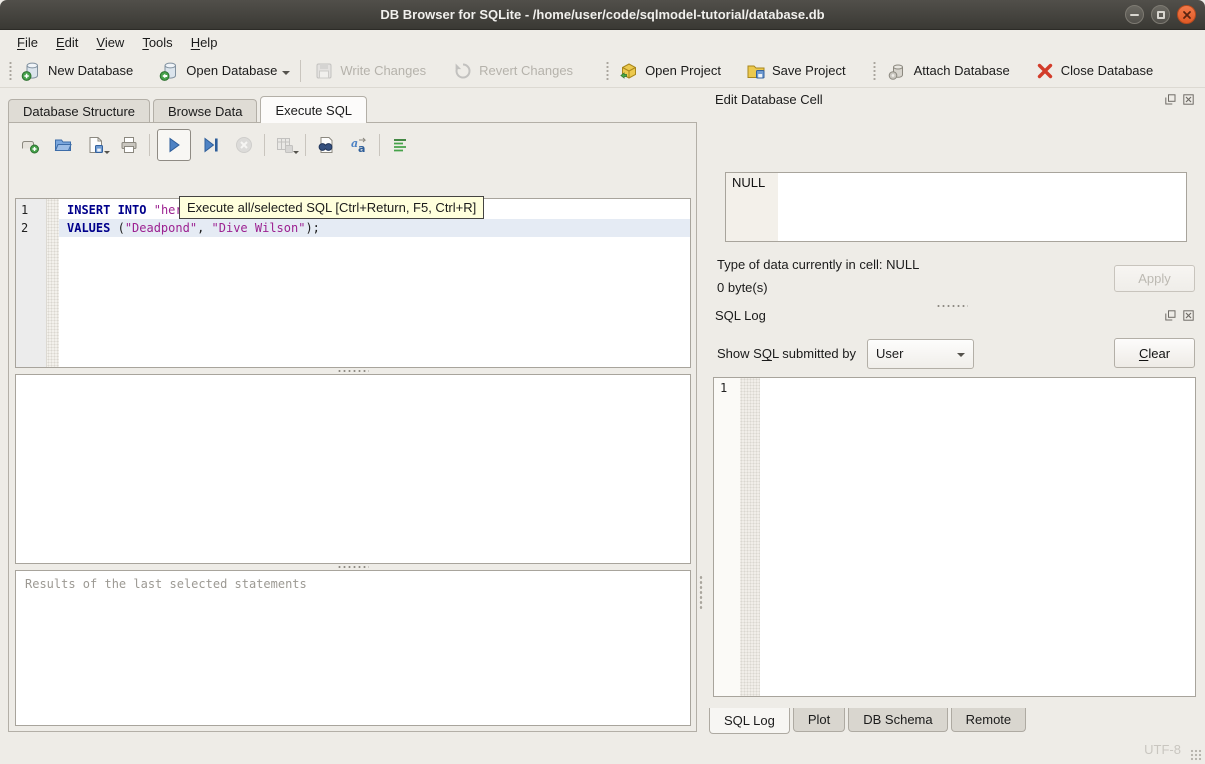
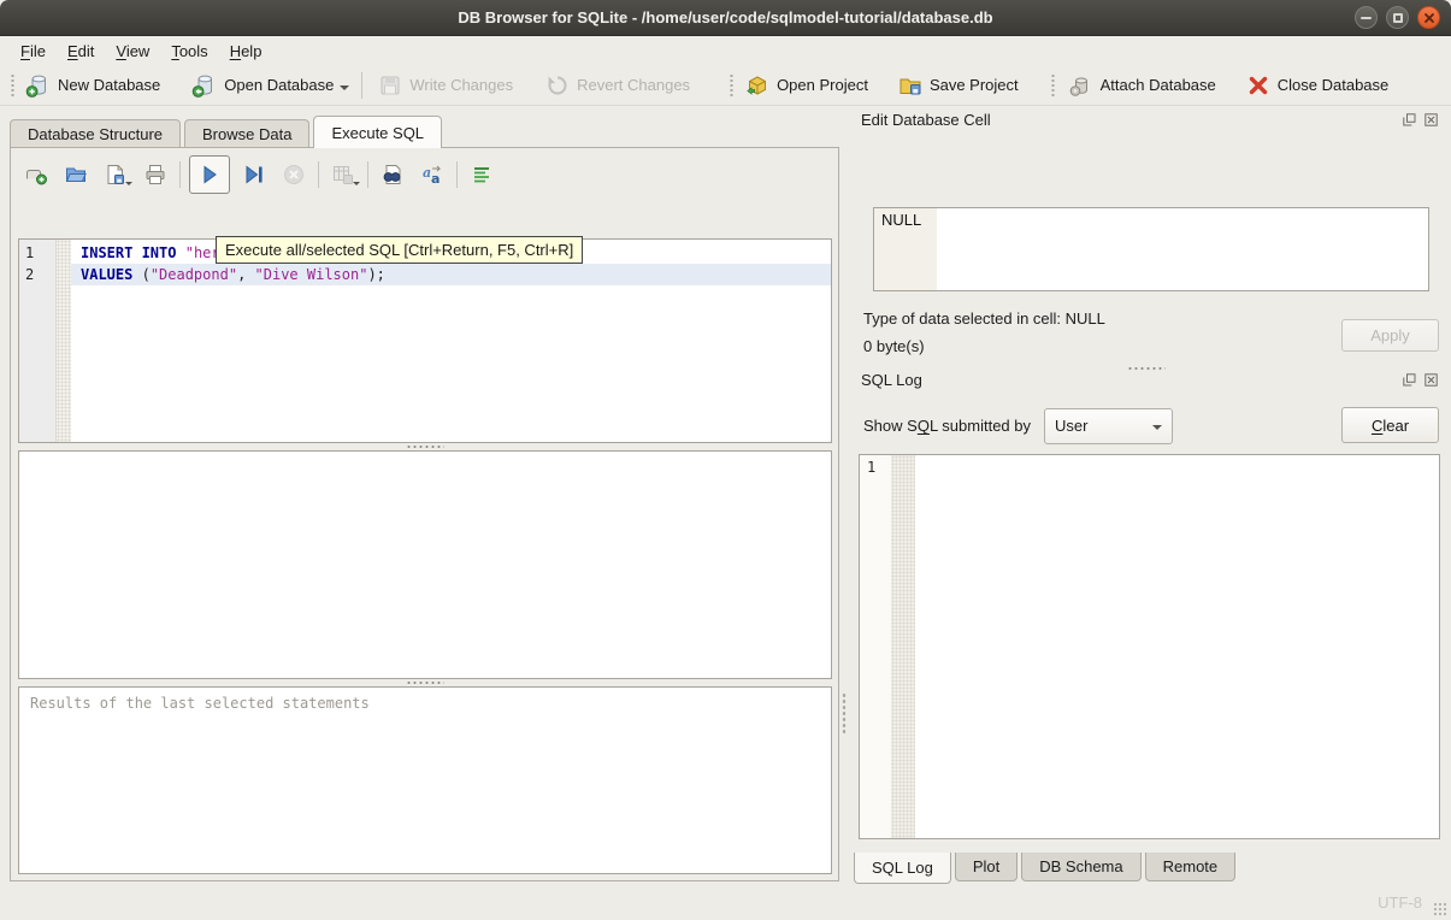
  DB Browser for SQLite - /home/user/code/sqlmodel-tutorial/database.db
  File
  Edit
  View
  Tools
  Help
  New Database
  Open Database
  Write Changes
  Revert Changes
  Open Project
  Save Project
  Attach Database
  Close Database
  Database Structure
  Browse Data
  Execute SQL
  a
  a
  Execute all/selected SQL [Ctrl+Return, F5, Ctrl+R]
  1
  2
  VALUES ("Deadpond", "Dive Wilson");
  Results of the last selected statements
  Edit Database Cell
  NULL
- Type of data currently in cell: NULL
+ Type of data selected in cell: NULL
  0 byte(s)
  Apply
  SQL Log
  Show SQL submitted by
  User
  Clear
  1
  SQL Log
  Plot
  DB Schema
  Remote
  UTF-8
